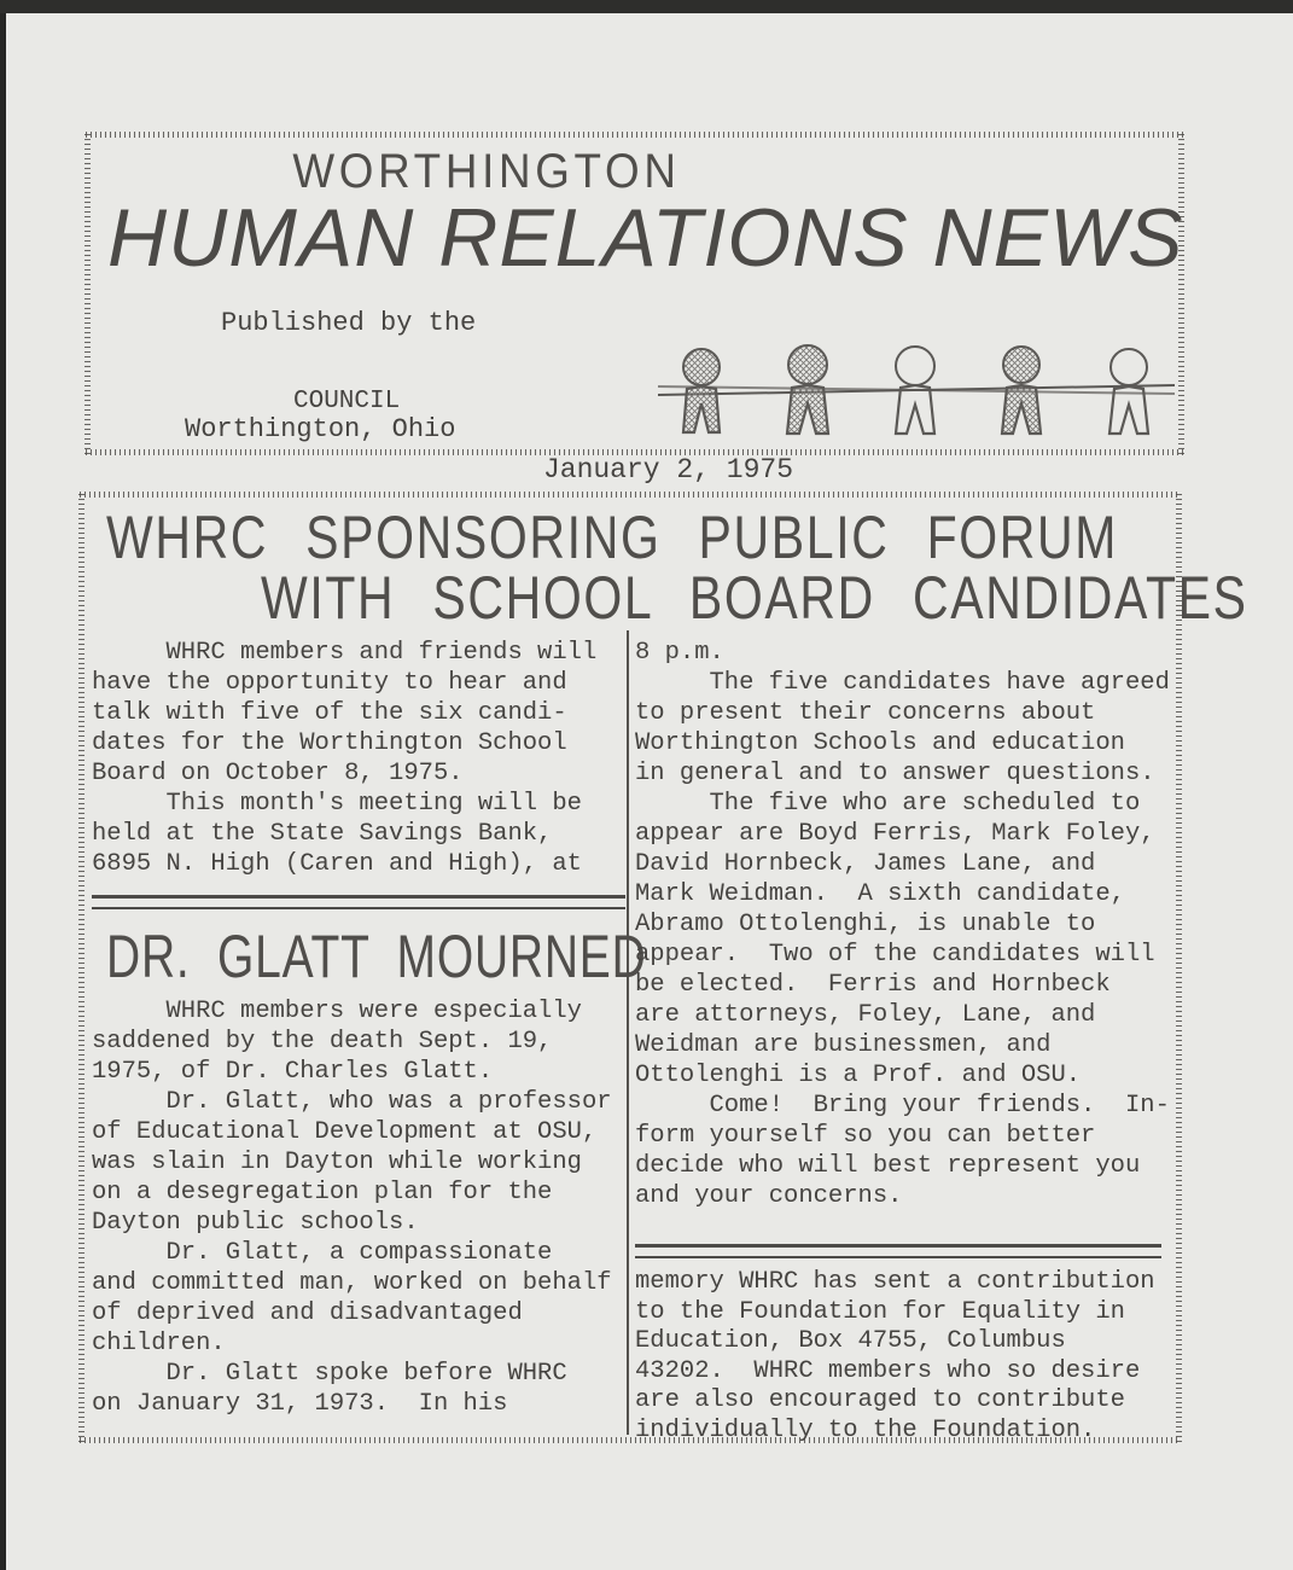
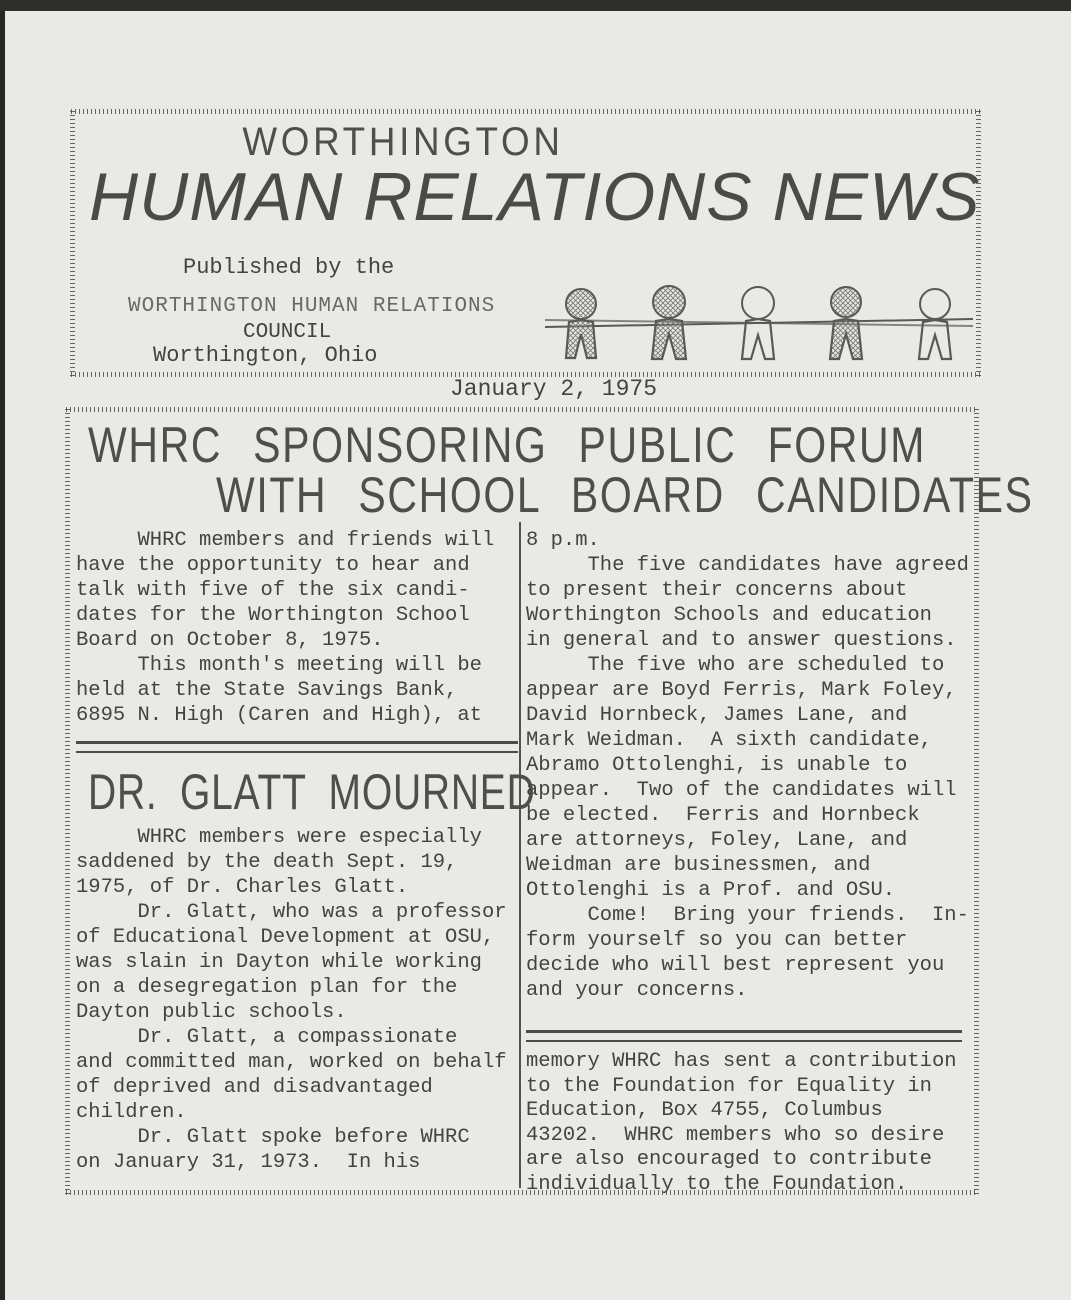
  WORTHINGTON
  HUMAN RELATIONS NEWS
  Published by the
+ WORTHINGTON HUMAN RELATIONS
  COUNCIL
  Worthington, Ohio
  January 2, 1975
  WHRC SPONSORING PUBLIC FORUM
  WITH SCHOOL BOARD CANDIDATES
  WHRC members and friends will
  have the opportunity to hear and
  talk with five of the six candi-
  dates for the Worthington School
  Board on October 8, 1975.
  This month's meeting will be
  held at the State Savings Bank,
  6895 N. High (Caren and High), at
  DR. GLATT MOURNED
  WHRC members were especially
  saddened by the death Sept. 19,
  1975, of Dr. Charles Glatt.
  Dr. Glatt, who was a professor
  of Educational Development at OSU,
  was slain in Dayton while working
  on a desegregation plan for the
  Dayton public schools.
  Dr. Glatt, a compassionate
  and committed man, worked on behalf
  of deprived and disadvantaged
  children.
  Dr. Glatt spoke before WHRC
  on January 31, 1973. In his
  8 p.m.
  The five candidates have agreed
  to present their concerns about
  Worthington Schools and education
  in general and to answer questions.
  The five who are scheduled to
  appear are Boyd Ferris, Mark Foley,
  David Hornbeck, James Lane, and
  Mark Weidman. A sixth candidate,
  Abramo Ottolenghi, is unable to
  appear. Two of the candidates will
  be elected. Ferris and Hornbeck
  are attorneys, Foley, Lane, and
  Weidman are businessmen, and
  Ottolenghi is a Prof. and OSU.
  Come! Bring your friends. In-
  form yourself so you can better
  decide who will best represent you
  and your concerns.
  memory WHRC has sent a contribution
  to the Foundation for Equality in
  Education, Box 4755, Columbus
  43202. WHRC members who so desire
  are also encouraged to contribute
  individually to the Foundation.
